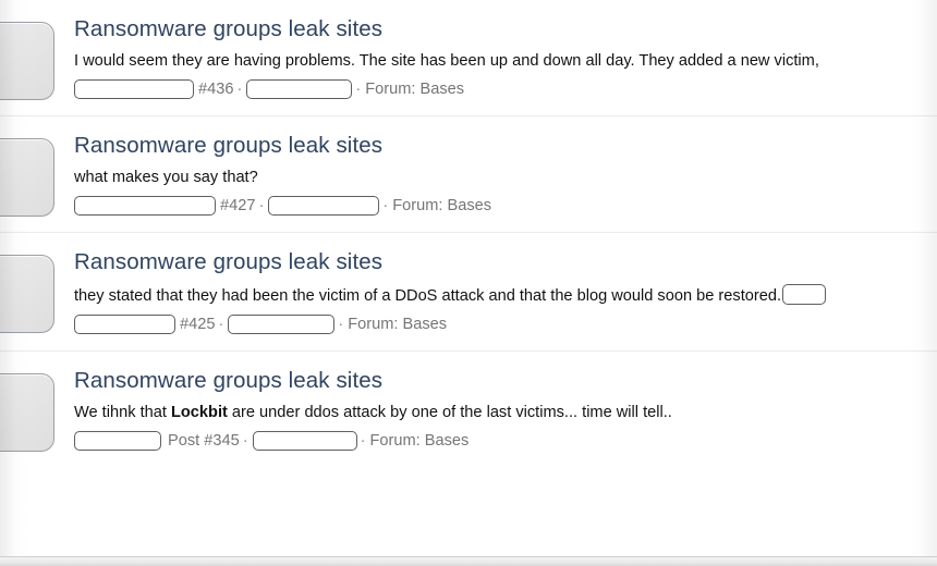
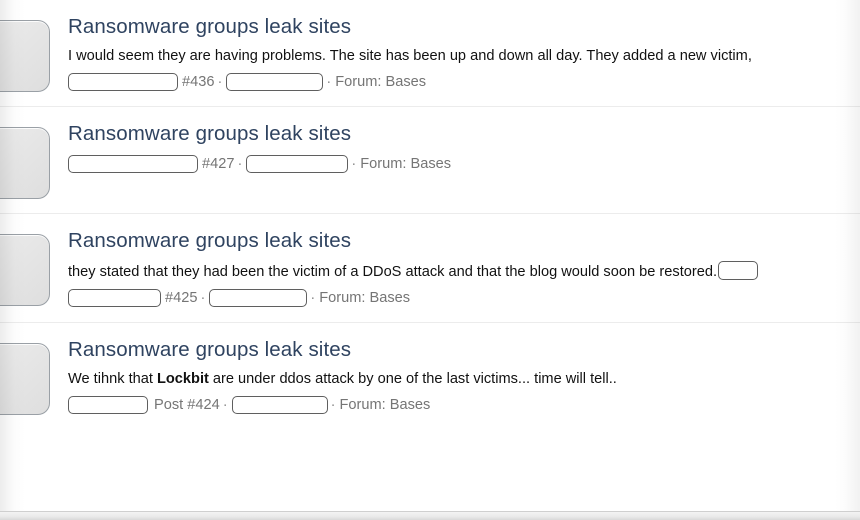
  Ransomware groups leak sites
  I would seem they are having problems. The site has been up and down all day. They added a new victim,
  #436
  ·
  ·
  Forum: Bases
  Ransomware groups leak sites
- what makes you say that?
  #427
  ·
  ·
  Forum: Bases
  Ransomware groups leak sites
  they stated that they had been the victim of a DDoS attack and that the blog would soon be restored.
  #425
  ·
  ·
  Forum: Bases
  Ransomware groups leak sites
  We tihnk that Lockbit are under ddos attack by one of the last victims... time will tell..
- Post #345
+ Post #424
  ·
  ·
  Forum: Bases
